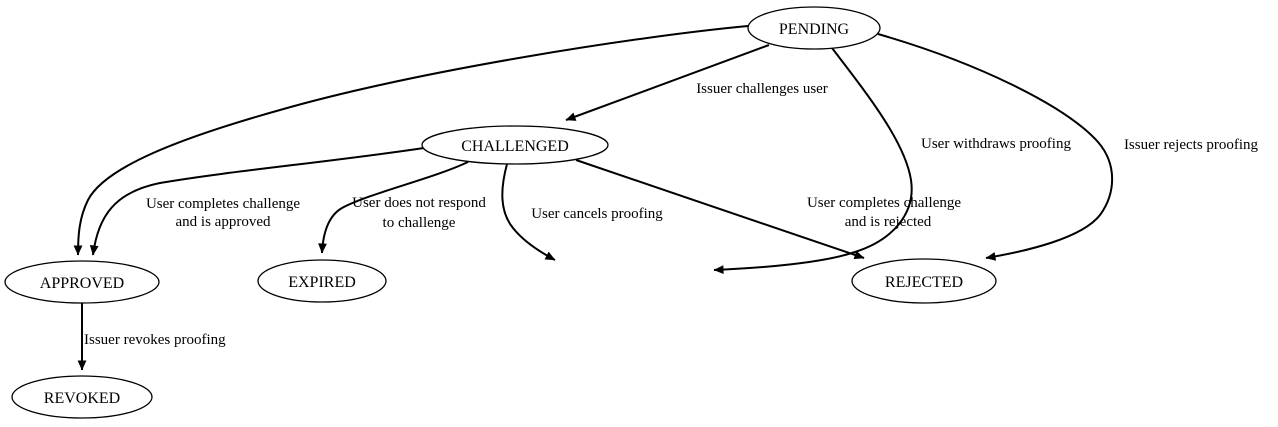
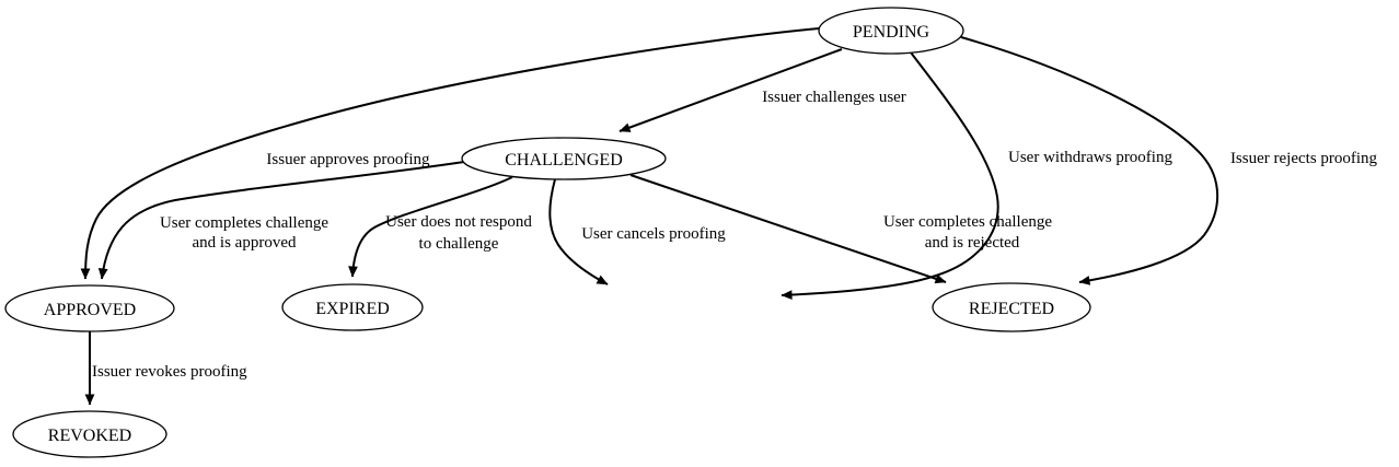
  Issuer challenges user
+ Issuer approves proofing
  User completes challenge
  and is approved
  User does not respond
  to challenge
  User cancels proofing
  User completes challenge
  and is rejected
  User withdraws proofing
  Issuer rejects proofing
  Issuer revokes proofing
  PENDING
  CHALLENGED
  APPROVED
  EXPIRED
  REJECTED
  REVOKED
